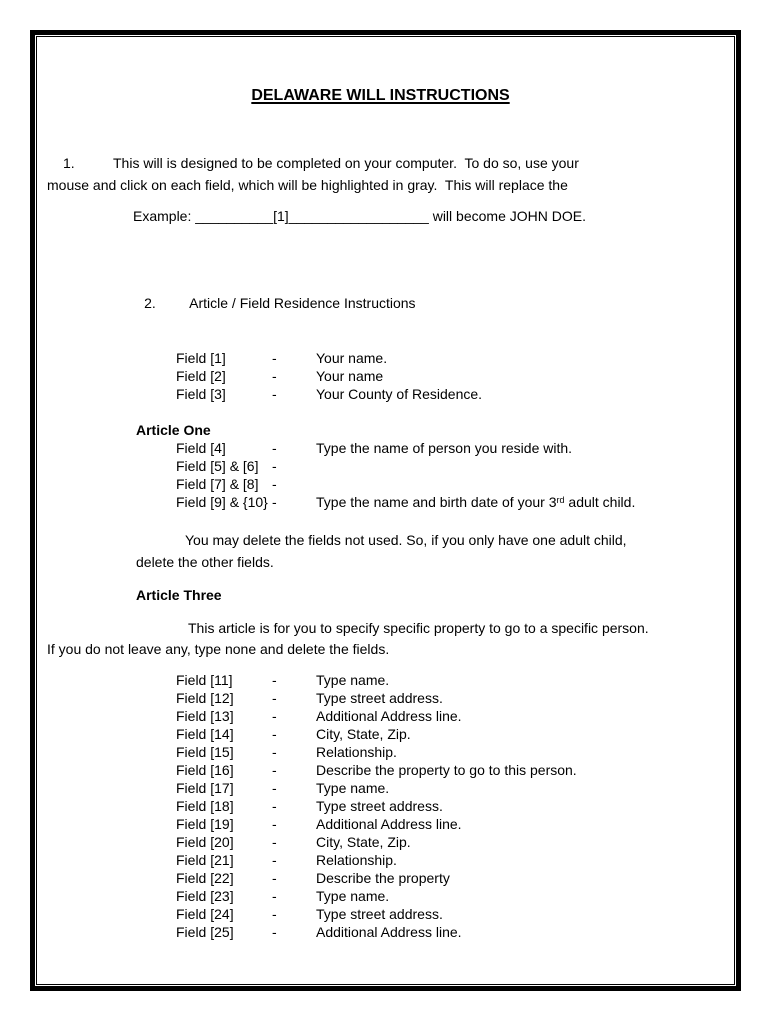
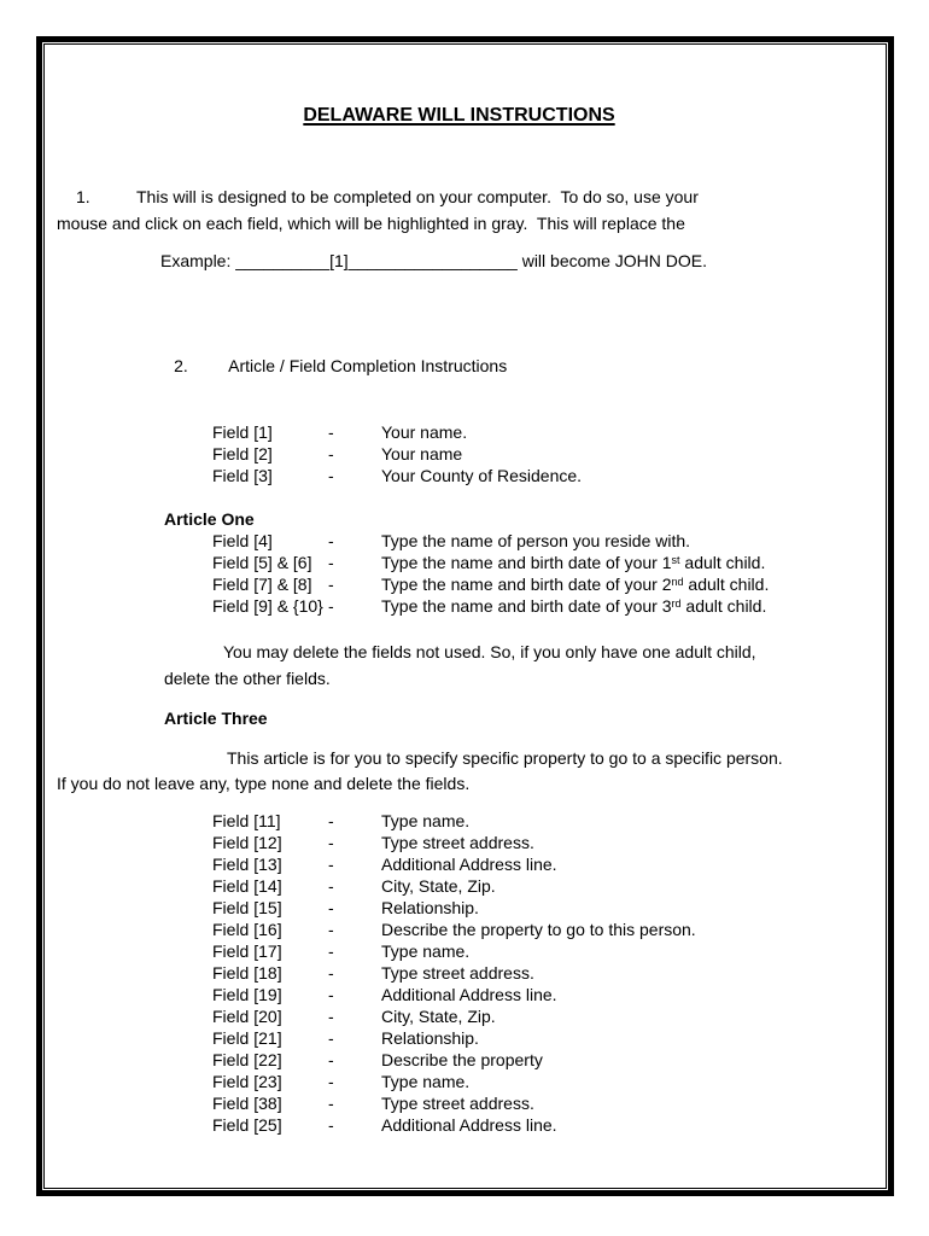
  DELAWARE WILL INSTRUCTIONS
  1. This will is designed to be completed on your computer. To do so, use your
  mouse and click on each field, which will be highlighted in gray. This will replace the
  Example: __________[1]__________________ will become JOHN DOE.
- 2. Article / Field Residence Instructions
+ 2. Article / Field Completion Instructions
  Field [1]
  -
  Your name.
  Field [2]
  -
  Your name
  Field [3]
  -
  Your County of Residence.
  Article One
  Field [4]
  -
  Type the name of person you reside with.
  Field [5] & [6]
  -
+ Type the name and birth date of your 1st adult child.
  Field [7] & [8]
  -
+ Type the name and birth date of your 2nd adult child.
  Field [9] & {10}
  -
  Type the name and birth date of your 3rd adult child.
  You may delete the fields not used. So, if you only have one adult child,
  delete the other fields.
  Article Three
  This article is for you to specify specific property to go to a specific person.
  If you do not leave any, type none and delete the fields.
  Field [11]
  -
  Type name.
  Field [12]
  -
  Type street address.
  Field [13]
  -
  Additional Address line.
  Field [14]
  -
  City, State, Zip.
  Field [15]
  -
  Relationship.
  Field [16]
  -
  Describe the property to go to this person.
  Field [17]
  -
  Type name.
  Field [18]
  -
  Type street address.
  Field [19]
  -
  Additional Address line.
  Field [20]
  -
  City, State, Zip.
  Field [21]
  -
  Relationship.
  Field [22]
  -
  Describe the property
  Field [23]
  -
  Type name.
- Field [24]
+ Field [38]
  -
  Type street address.
  Field [25]
  -
  Additional Address line.
